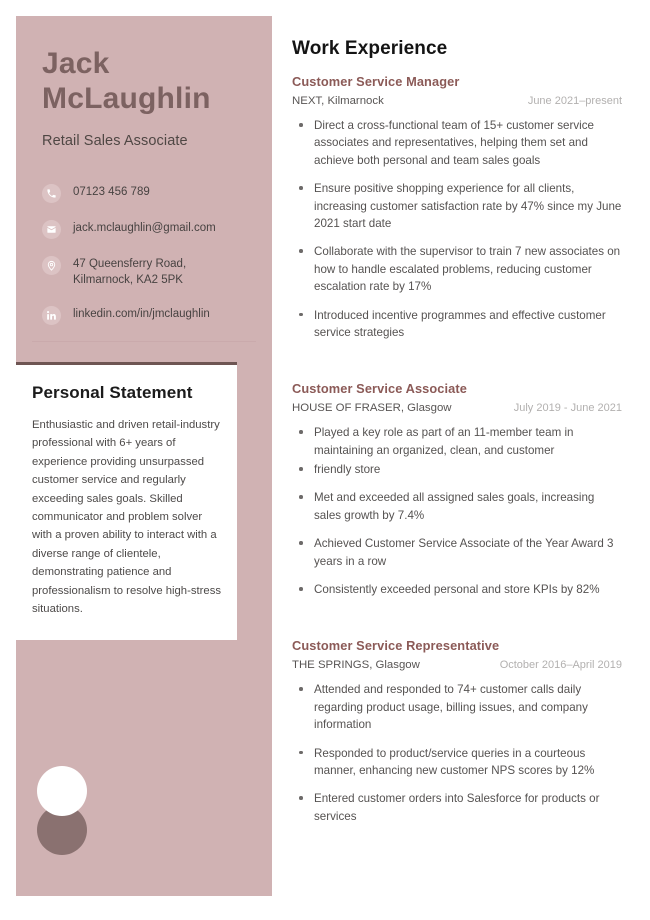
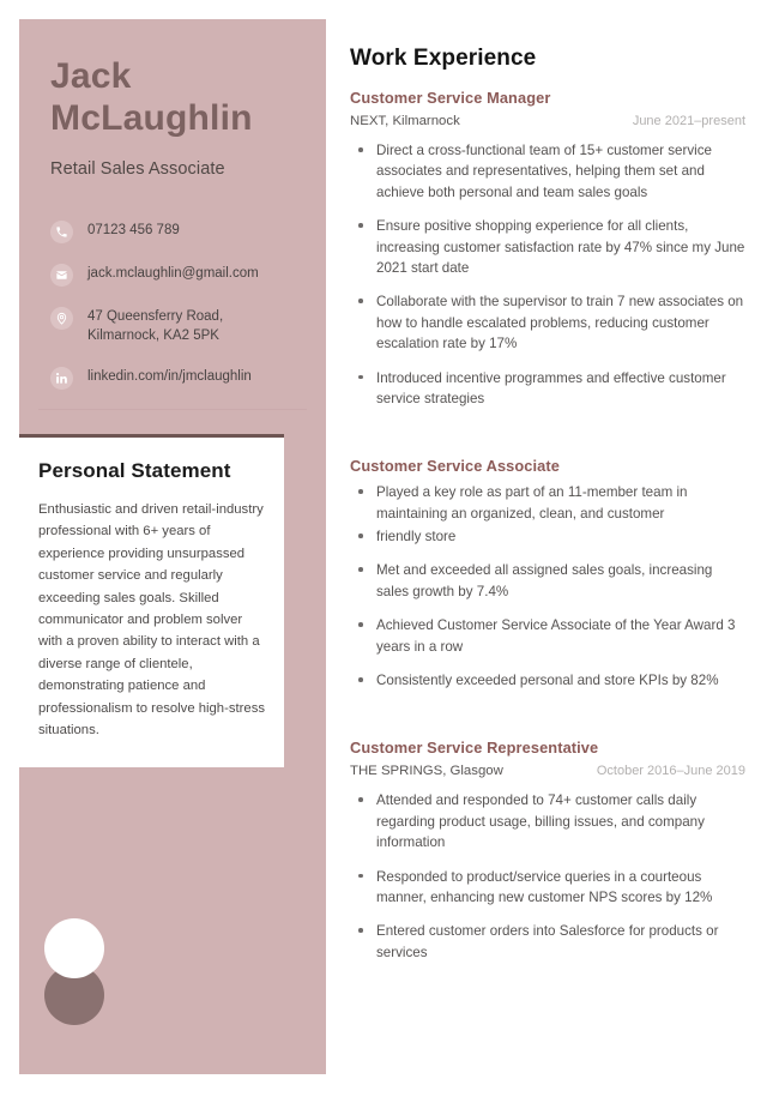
  Jack
  McLaughlin
  Retail Sales Associate
  07123 456 789
  jack.mclaughlin@gmail.com
  47 Queensferry Road,
  Kilmarnock, KA2 5PK
  linkedin.com/in/jmclaughlin
  Personal Statement
  Enthusiastic and driven retail-industry professional with 6+ years of experience providing unsurpassed customer service and regularly exceeding sales goals. Skilled communicator and problem solver with a proven ability to interact with a diverse range of clientele, demonstrating patience and professionalism to resolve high-stress situations.
  Work Experience
  Customer Service Manager
  NEXT, Kilmarnock
  June 2021–present
  Direct a cross-functional team of 15+ customer service associates and representatives, helping them set and achieve both personal and team sales goals
  Ensure positive shopping experience for all clients, increasing customer satisfaction rate by 47% since my June 2021 start date
  Collaborate with the supervisor to train 7 new associates on how to handle escalated problems, reducing customer escalation rate by 17%
  Introduced incentive programmes and effective customer service strategies
  Customer Service Associate
- HOUSE OF FRASER, Glasgow
- July 2019 - June 2021
  Played a key role as part of an 11-member team in maintaining an organized, clean, and customer
  friendly store
  Met and exceeded all assigned sales goals, increasing sales growth by 7.4%
  Achieved Customer Service Associate of the Year Award 3 years in a row
  Consistently exceeded personal and store KPIs by 82%
  Customer Service Representative
  THE SPRINGS, Glasgow
- October 2016–April 2019
+ October 2016–June 2019
  Attended and responded to 74+ customer calls daily regarding product usage, billing issues, and company information
  Responded to product/service queries in a courteous manner, enhancing new customer NPS scores by 12%
  Entered customer orders into Salesforce for products or services
